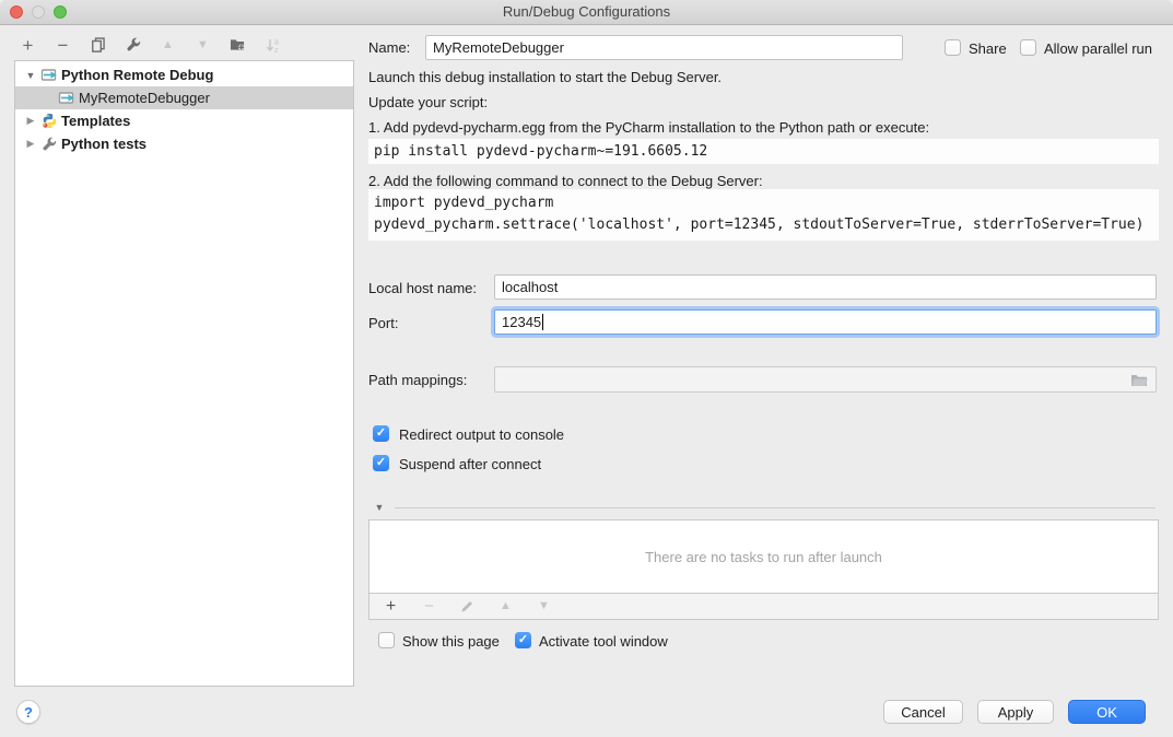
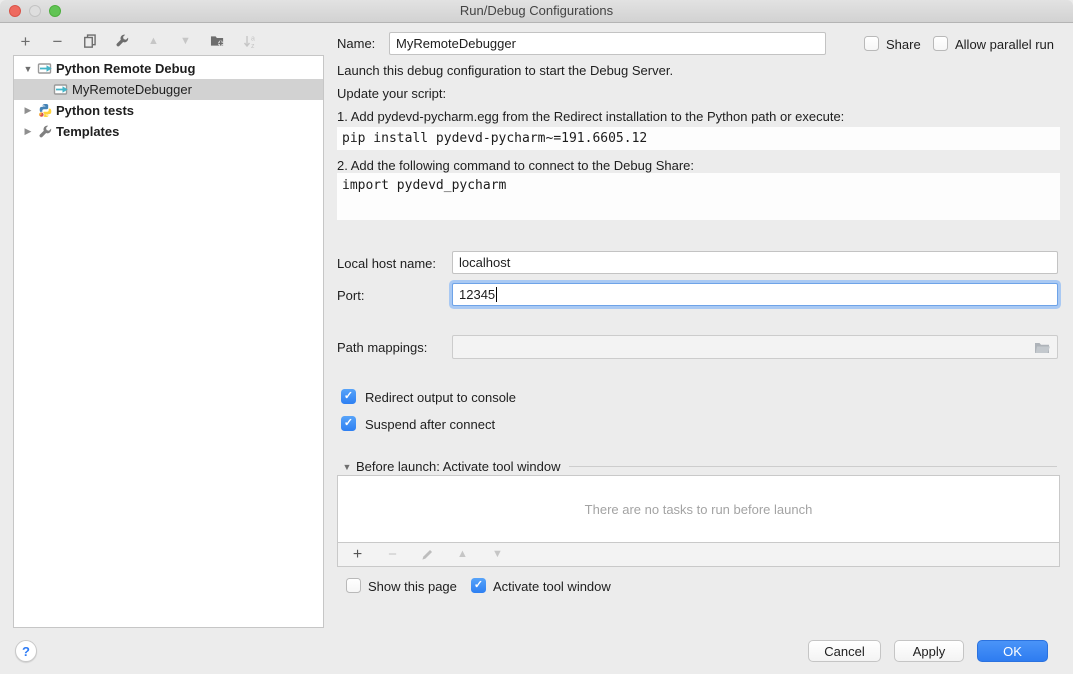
  Run/Debug Configurations
  +
  −
  ▲
  ▼
  ▼
  Python Remote Debug
  MyRemoteDebugger
  ▶
- Templates
+ Python tests
  ▶
- Python tests
+ Templates
  Name:
  MyRemoteDebugger
  Share
  Allow parallel run
- Launch this debug installation to start the Debug Server.
+ Launch this debug configuration to start the Debug Server.
  Update your script:
- 1. Add pydevd-pycharm.egg from the PyCharm installation to the Python path or execute:
+ 1. Add pydevd-pycharm.egg from the Redirect installation to the Python path or execute:
  pip install pydevd-pycharm~=191.6605.12
- 2. Add the following command to connect to the Debug Server:
+ 2. Add the following command to connect to the Debug Share:
  import pydevd_pycharm
- pydevd_pycharm.settrace('localhost', port=12345, stdoutToServer=True, stderrToServer=True)
  Local host name:
  localhost
  Port:
  12345
  Path mappings:
  ✓
  Redirect output to console
  ✓
  Suspend after connect
  ▼
+ Before launch: Activate tool window
- There are no tasks to run after launch
+ There are no tasks to run before launch
  +
  −
  ▲
  ▼
  Show this page
  ✓
  Activate tool window
  ?
  Cancel
  Apply
  OK
